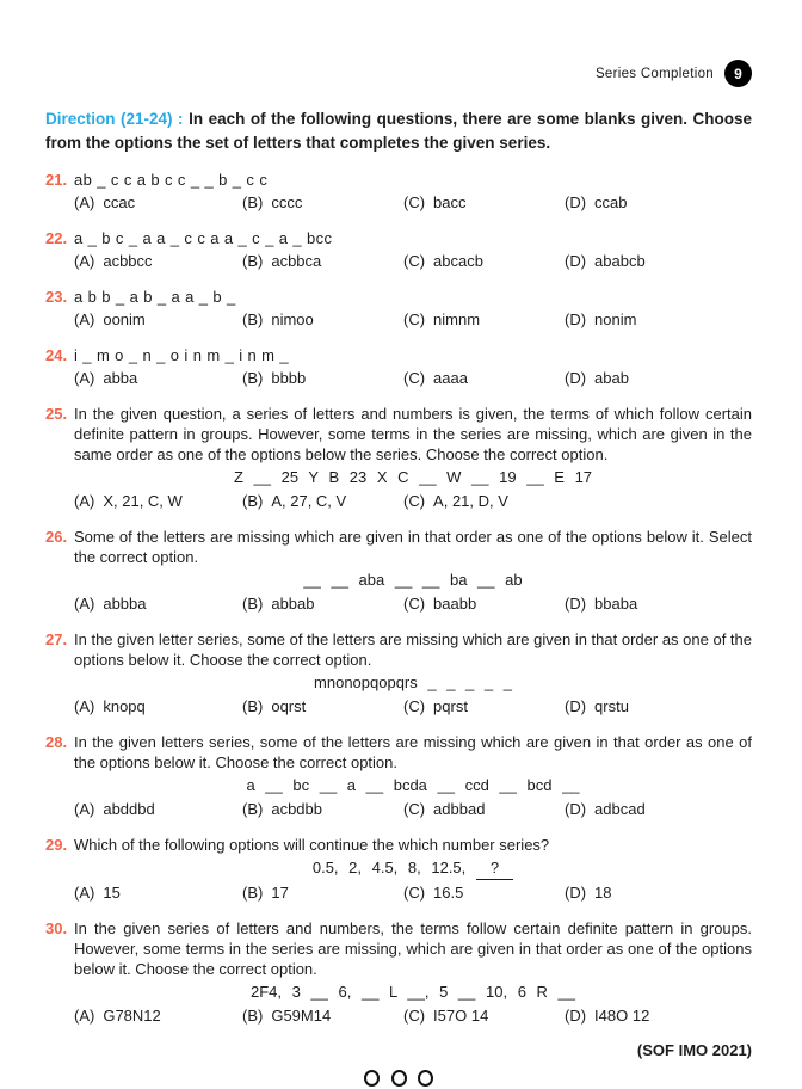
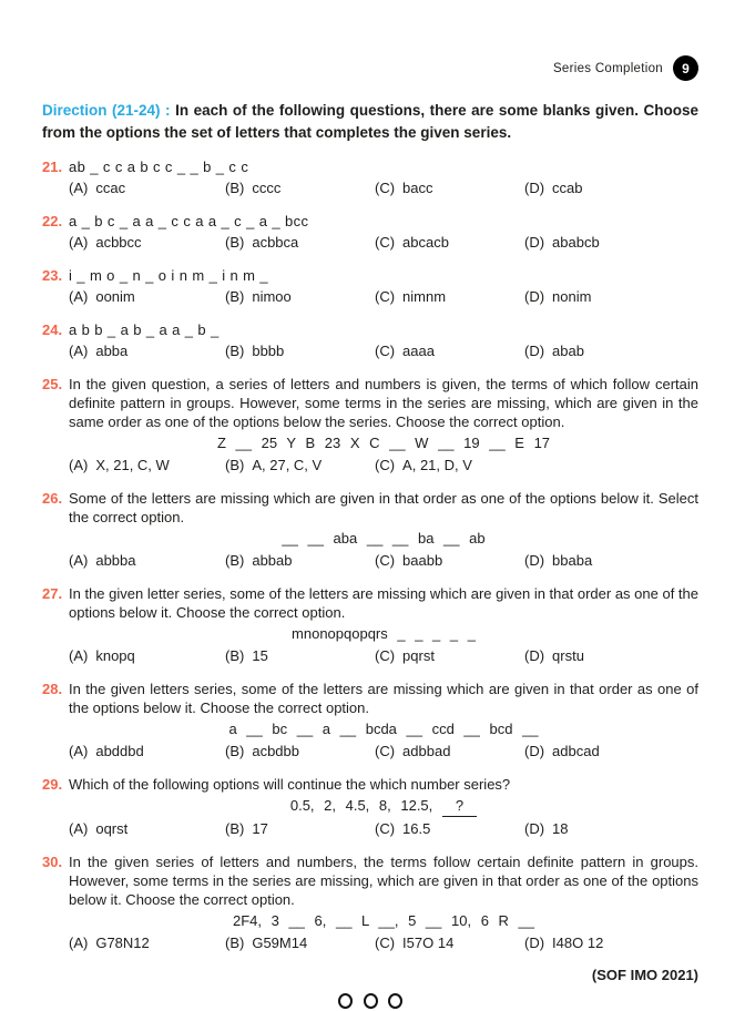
  Series Completion
  9
  Direction (21-24) : In each of the following questions, there are some blanks given. Choose from the options the set of letters that completes the given series.
  21.
  ab _ c c a b c c _ _ b _ c c
  (A) ccac
  (B) cccc
  (C) bacc
  (D) ccab
  22.
  a _ b c _ a a _ c c a a _ c _ a _ bcc
  (A) acbbcc
  (B) acbbca
  (C) abcacb
  (D) ababcb
  23.
- a b b _ a b _ a a _ b _
+ i _ m o _ n _ o i n m _ i n m _
  (A) oonim
  (B) nimoo
  (C) nimnm
  (D) nonim
  24.
- i _ m o _ n _ o i n m _ i n m _
+ a b b _ a b _ a a _ b _
  (A) abba
  (B) bbbb
  (C) aaaa
  (D) abab
  25.
  In the given question, a series of letters and numbers is given, the terms of which follow certain definite pattern in groups. However, some terms in the series are missing, which are given in the same order as one of the options below the series. Choose the correct option.
  Z __ 25 Y B 23 X C __ W __ 19 __ E 17
  (A) X, 21, C, W
  (B) A, 27, C, V
  (C) A, 21, D, V
  26.
  Some of the letters are missing which are given in that order as one of the options below it. Select the correct option.
  __ __ aba __ __ ba __ ab
  (A) abbba
  (B) abbab
  (C) baabb
  (D) bbaba
  27.
  In the given letter series, some of the letters are missing which are given in that order as one of the options below it. Choose the correct option.
  mnonopqopqrs _ _ _ _ _
  (A) knopq
- (B) oqrst
+ (B) 15
  (C) pqrst
  (D) qrstu
  28.
  In the given letters series, some of the letters are missing which are given in that order as one of the options below it. Choose the correct option.
  a __ bc __ a __ bcda __ ccd __ bcd __
  (A) abddbd
  (B) acbdbb
  (C) adbbad
  (D) adbcad
  29.
  Which of the following options will continue the which number series?
  0.5, 2, 4.5, 8, 12.5, ?
- (A) 15
+ (A) oqrst
  (B) 17
  (C) 16.5
  (D) 18
  30.
  In the given series of letters and numbers, the terms follow certain definite pattern in groups. However, some terms in the series are missing, which are given in that order as one of the options below it. Choose the correct option.
  2F4, 3 __ 6, __ L __, 5 __ 10, 6 R __
  (A) G78N12
  (B) G59M14
  (C) I57O 14
  (D) I48O 12
  (SOF IMO 2021)
